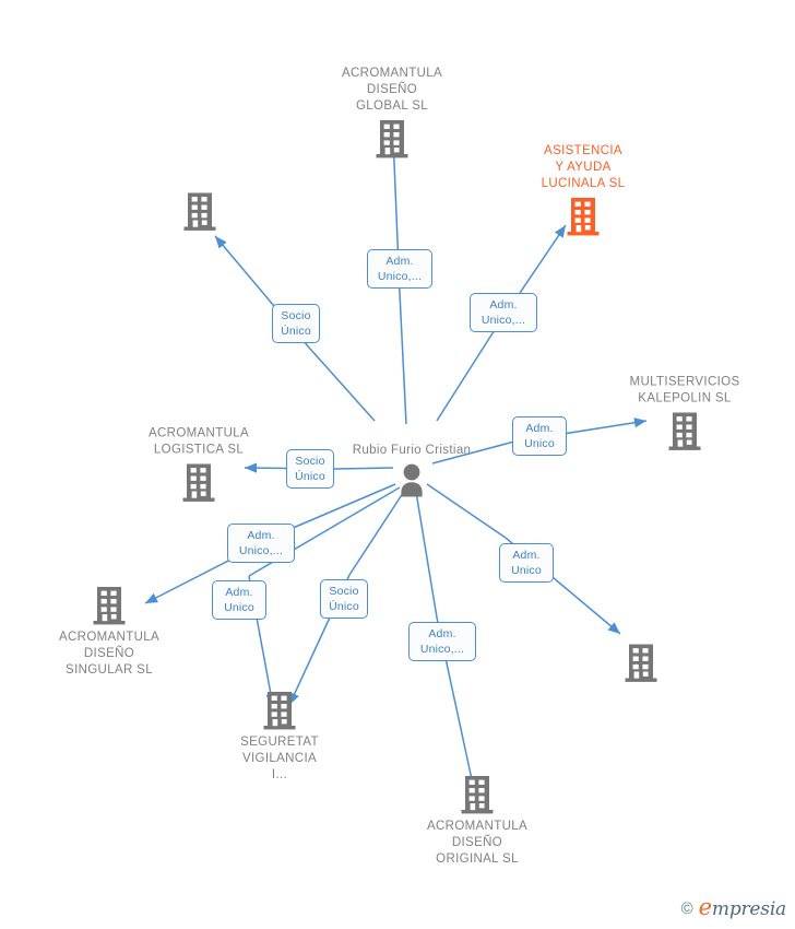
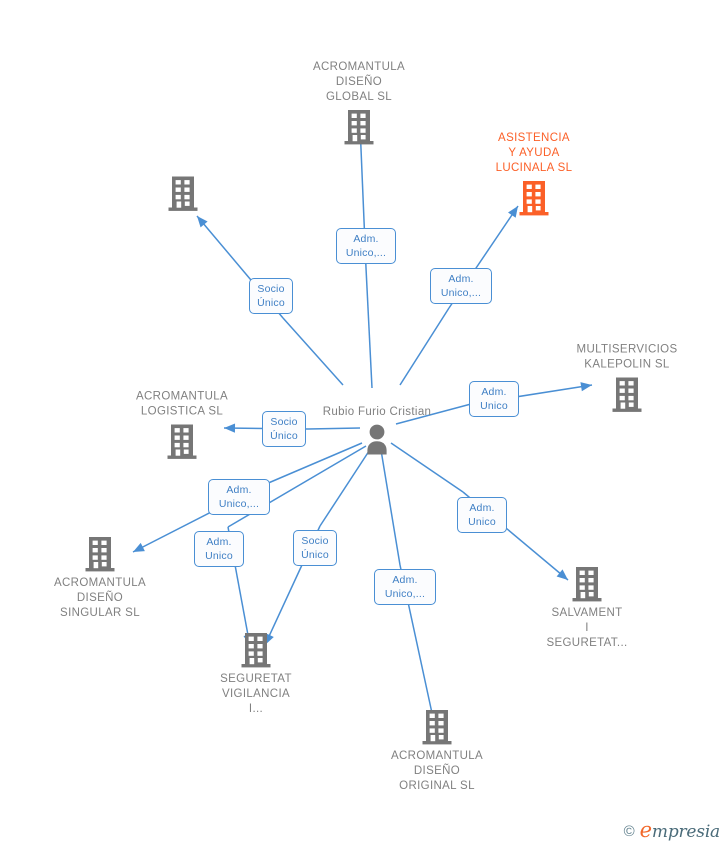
  ACROMANTULA
  DISEÑO
  GLOBAL SL
  ASISTENCIA
  Y AYUDA
  LUCINALA SL
  MULTISERVICIOS
  KALEPOLIN SL
  ACROMANTULA
  LOGISTICA SL
  ACROMANTULA
  DISEÑO
  SINGULAR SL
+ SALVAMENT
+ I
+ SEGURETAT...
  SEGURETAT
  VIGILANCIA
  I...
  ACROMANTULA
  DISEÑO
  ORIGINAL SL
  Rubio Furio Cristian
  Adm.
  Unico,...
  Adm.
  Unico,...
  Socio
  Único
  Adm.
  Unico
  Socio
  Único
  Adm.
  Unico,...
  Adm.
  Unico
  Socio
  Único
  Adm.
  Unico,...
  Adm.
  Unico
  ©
  empresia
